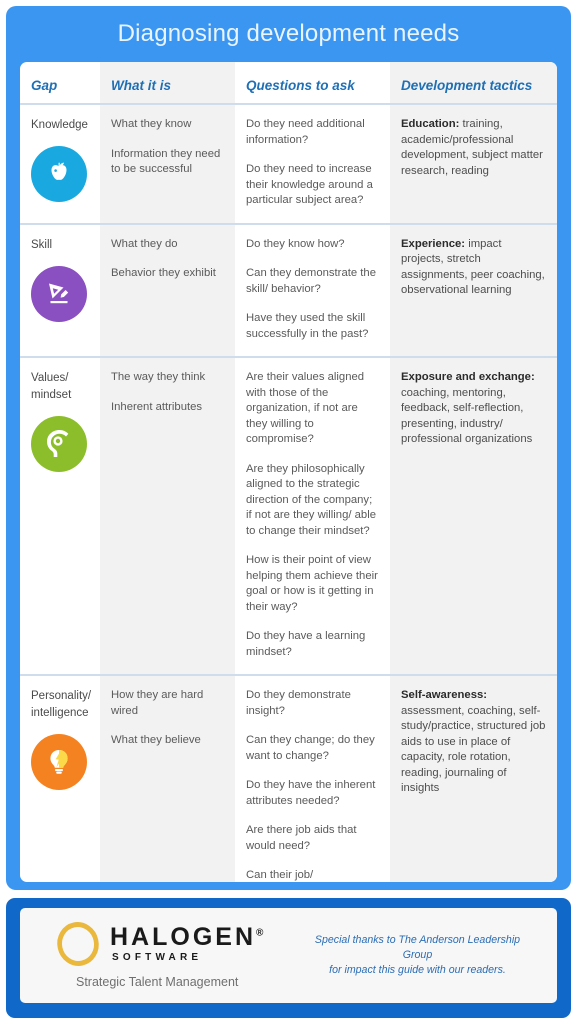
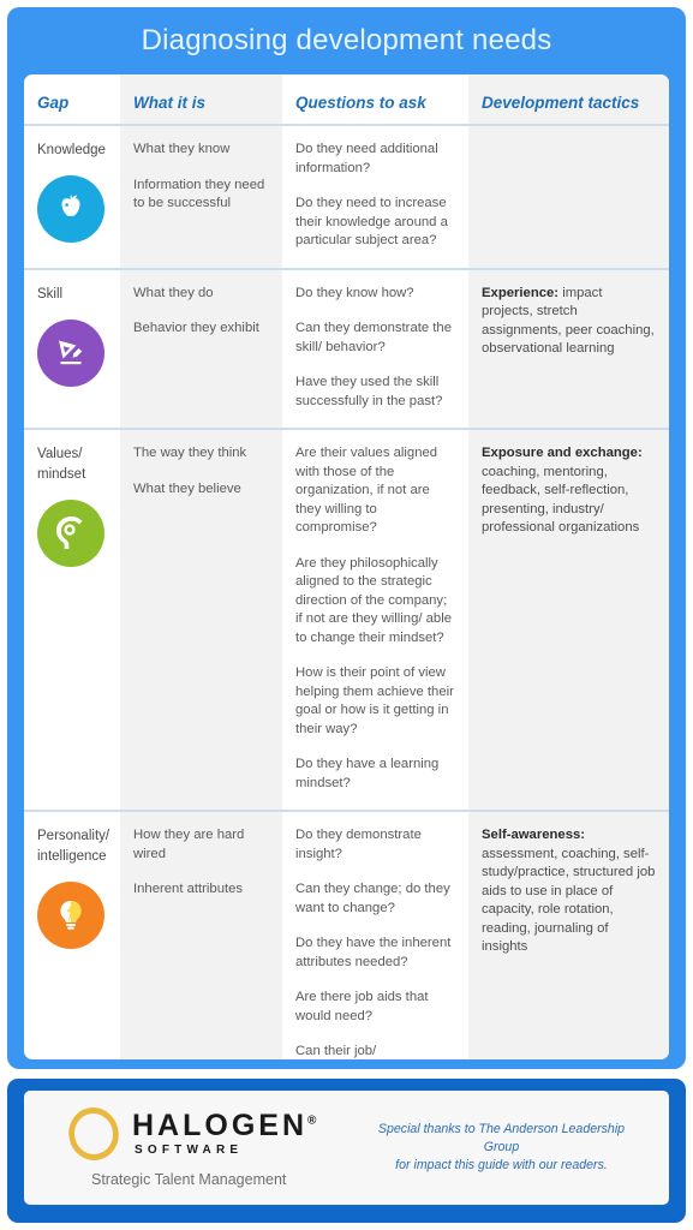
  Diagnosing development needs
  Gap
  What it is
  Questions to ask
  Development tactics
  Knowledge
  What they know
  Information they need to be successful
  Do they need additional information?
  Do they need to increase their knowledge around a particular subject area?
- Education: training, academic/professional development, subject matter research, reading
  Skill
  What they do
  Behavior they exhibit
  Do they know how?
  Can they demonstrate the skill/ behavior?
  Have they used the skill successfully in the past?
  Experience: impact projects, stretch assignments, peer coaching, observational learning
  Values/ mindset
  The way they think
- Inherent attributes
+ What they believe
  Are their values aligned with those of the organization, if not are they willing to compromise?
  Are they philosophically aligned to the strategic direction of the company; if not are they willing/ able to change their mindset?
  How is their point of view helping them achieve their goal or how is it getting in their way?
  Do they have a learning mindset?
  Exposure and exchange: coaching, mentoring, feedback, self-reflection, presenting, industry/ professional organizations
  Personality/ intelligence
  How they are hard wired
- What they believe
+ Inherent attributes
  Do they demonstrate insight?
  Can they change; do they want to change?
  Do they have the inherent attributes needed?
  Are there job aids that would need?
  Self-awareness: assessment, coaching, self-study/practice, structured job aids to use in place of capacity, role rotation, reading, journaling of insights
  HALOGEN®
  SOFTWARE
  Strategic Talent Management
  Special thanks to The Anderson Leadership Group
  for impact this guide with our readers.
